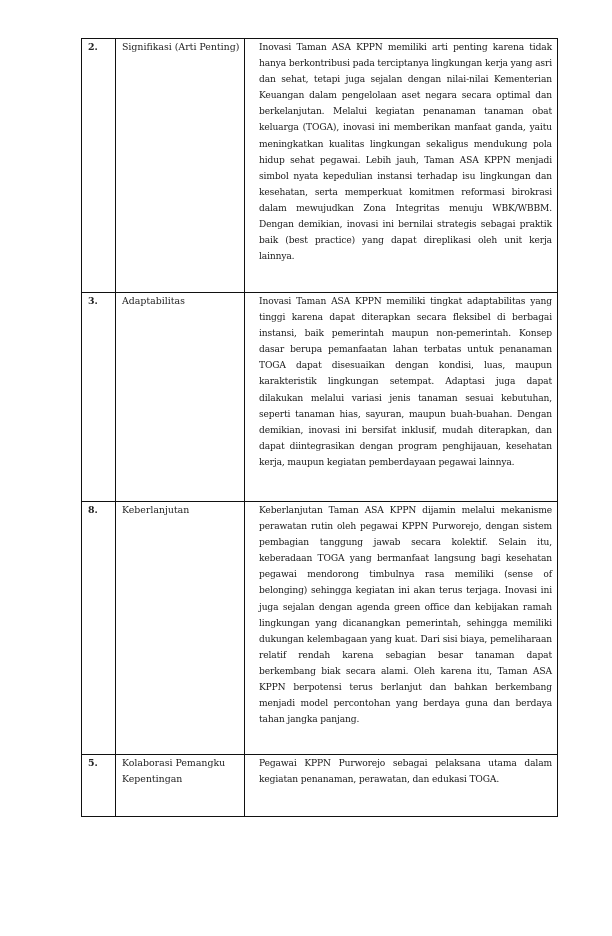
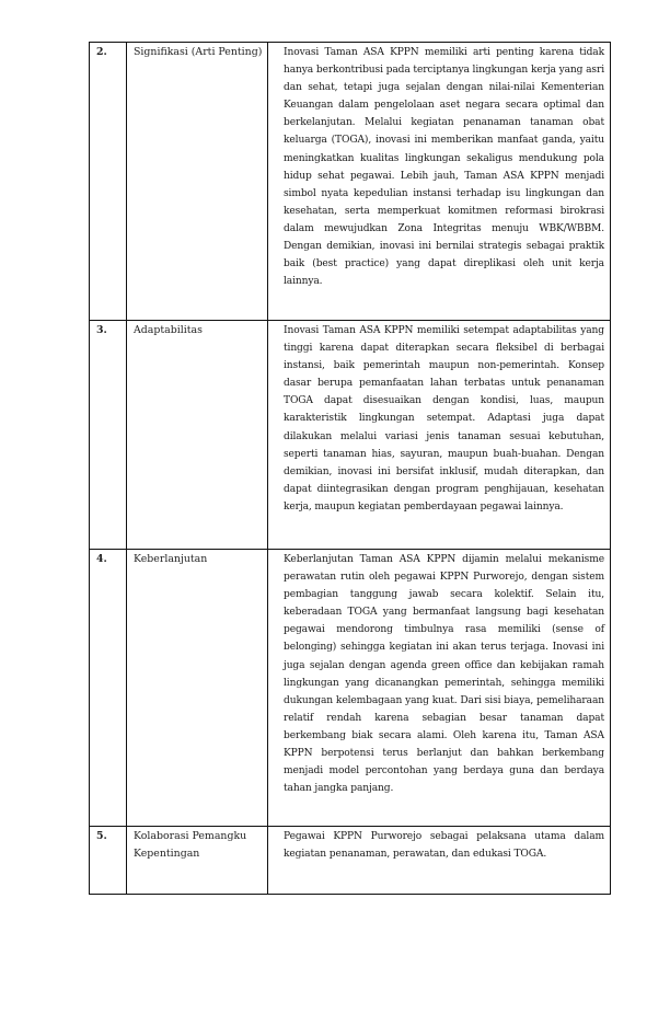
  2.	Signifikasi (Arti Penting)	Inovasi Taman ASA KPPN memiliki arti penting karena tidak hanya berkontribusi pada terciptanya lingkungan kerja yang asri dan sehat, tetapi juga sejalan dengan nilai-nilai Kementerian Keuangan dalam pengelolaan aset negara secara optimal dan berkelanjutan. Melalui kegiatan penanaman tanaman obat keluarga (TOGA), inovasi ini memberikan manfaat ganda, yaitu meningkatkan kualitas lingkungan sekaligus mendukung pola hidup sehat pegawai. Lebih jauh, Taman ASA KPPN menjadi simbol nyata kepedulian instansi terhadap isu lingkungan dan kesehatan, serta memperkuat komitmen reformasi birokrasi dalam mewujudkan Zona Integritas menuju WBK/WBBM. Dengan demikian, inovasi ini bernilai strategis sebagai praktik baik (best practice) yang dapat direplikasi oleh unit kerja lainnya.
- 3.	Adaptabilitas	Inovasi Taman ASA KPPN memiliki tingkat adaptabilitas yang tinggi karena dapat diterapkan secara fleksibel di berbagai instansi, baik pemerintah maupun non-pemerintah. Konsep dasar berupa pemanfaatan lahan terbatas untuk penanaman TOGA dapat disesuaikan dengan kondisi, luas, maupun karakteristik lingkungan setempat. Adaptasi juga dapat dilakukan melalui variasi jenis tanaman sesuai kebutuhan, seperti tanaman hias, sayuran, maupun buah-buahan. Dengan demikian, inovasi ini bersifat inklusif, mudah diterapkan, dan dapat diintegrasikan dengan program penghijauan, kesehatan kerja, maupun kegiatan pemberdayaan pegawai lainnya.
+ 3.	Adaptabilitas	Inovasi Taman ASA KPPN memiliki setempat adaptabilitas yang tinggi karena dapat diterapkan secara fleksibel di berbagai instansi, baik pemerintah maupun non-pemerintah. Konsep dasar berupa pemanfaatan lahan terbatas untuk penanaman TOGA dapat disesuaikan dengan kondisi, luas, maupun karakteristik lingkungan setempat. Adaptasi juga dapat dilakukan melalui variasi jenis tanaman sesuai kebutuhan, seperti tanaman hias, sayuran, maupun buah-buahan. Dengan demikian, inovasi ini bersifat inklusif, mudah diterapkan, dan dapat diintegrasikan dengan program penghijauan, kesehatan kerja, maupun kegiatan pemberdayaan pegawai lainnya.
- 8.	Keberlanjutan	Keberlanjutan Taman ASA KPPN dijamin melalui mekanisme perawatan rutin oleh pegawai KPPN Purworejo, dengan sistem pembagian tanggung jawab secara kolektif. Selain itu, keberadaan TOGA yang bermanfaat langsung bagi kesehatan pegawai mendorong timbulnya rasa memiliki (sense of belonging) sehingga kegiatan ini akan terus terjaga. Inovasi ini juga sejalan dengan agenda green office dan kebijakan ramah lingkungan yang dicanangkan pemerintah, sehingga memiliki dukungan kelembagaan yang kuat. Dari sisi biaya, pemeliharaan relatif rendah karena sebagian besar tanaman dapat berkembang biak secara alami. Oleh karena itu, Taman ASA KPPN berpotensi terus berlanjut dan bahkan berkembang menjadi model percontohan yang berdaya guna dan berdaya tahan jangka panjang.
+ 4.	Keberlanjutan	Keberlanjutan Taman ASA KPPN dijamin melalui mekanisme perawatan rutin oleh pegawai KPPN Purworejo, dengan sistem pembagian tanggung jawab secara kolektif. Selain itu, keberadaan TOGA yang bermanfaat langsung bagi kesehatan pegawai mendorong timbulnya rasa memiliki (sense of belonging) sehingga kegiatan ini akan terus terjaga. Inovasi ini juga sejalan dengan agenda green office dan kebijakan ramah lingkungan yang dicanangkan pemerintah, sehingga memiliki dukungan kelembagaan yang kuat. Dari sisi biaya, pemeliharaan relatif rendah karena sebagian besar tanaman dapat berkembang biak secara alami. Oleh karena itu, Taman ASA KPPN berpotensi terus berlanjut dan bahkan berkembang menjadi model percontohan yang berdaya guna dan berdaya tahan jangka panjang.
  5.	Kolaborasi Pemangku Kepentingan	Pegawai KPPN Purworejo sebagai pelaksana utama dalam kegiatan penanaman, perawatan, dan edukasi TOGA.
